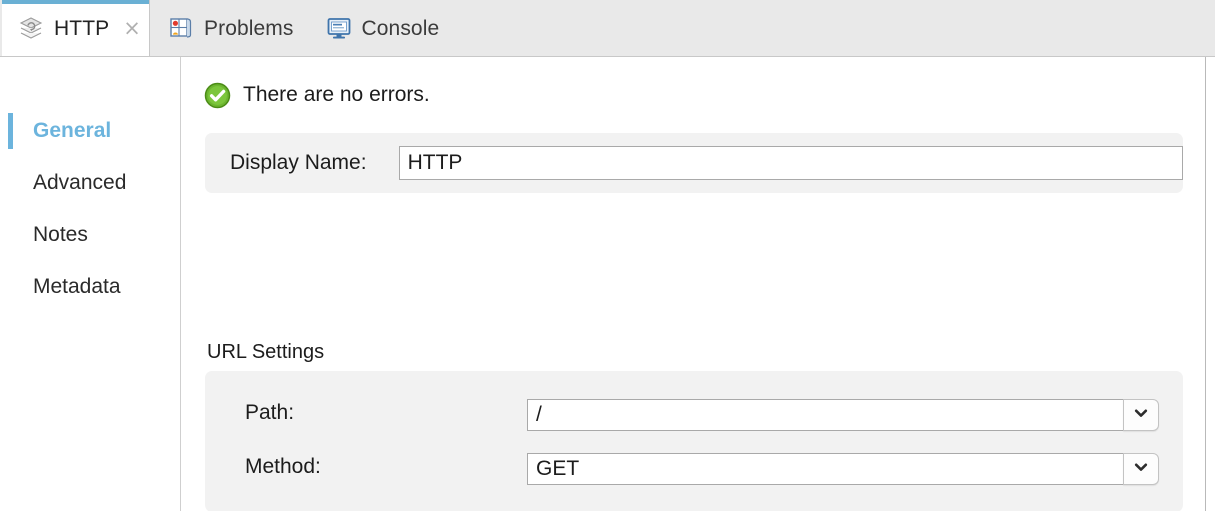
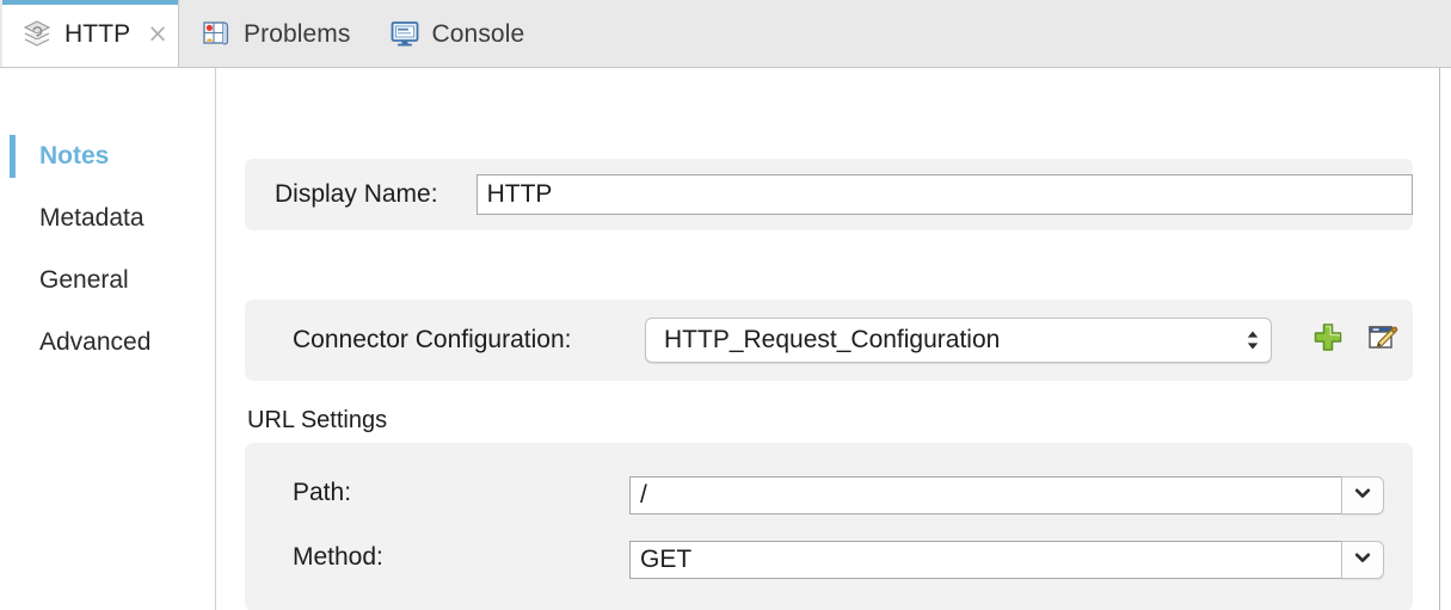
  HTTP
  ×
  Problems
  Console
- General
+ Notes
- Advanced
+ Metadata
- Notes
+ General
- Metadata
+ Advanced
- There are no errors.
  Display Name:
  HTTP
+ Connector Configuration:
+ HTTP_Request_Configuration
  URL Settings
  Path:
  /
  Method:
  GET
